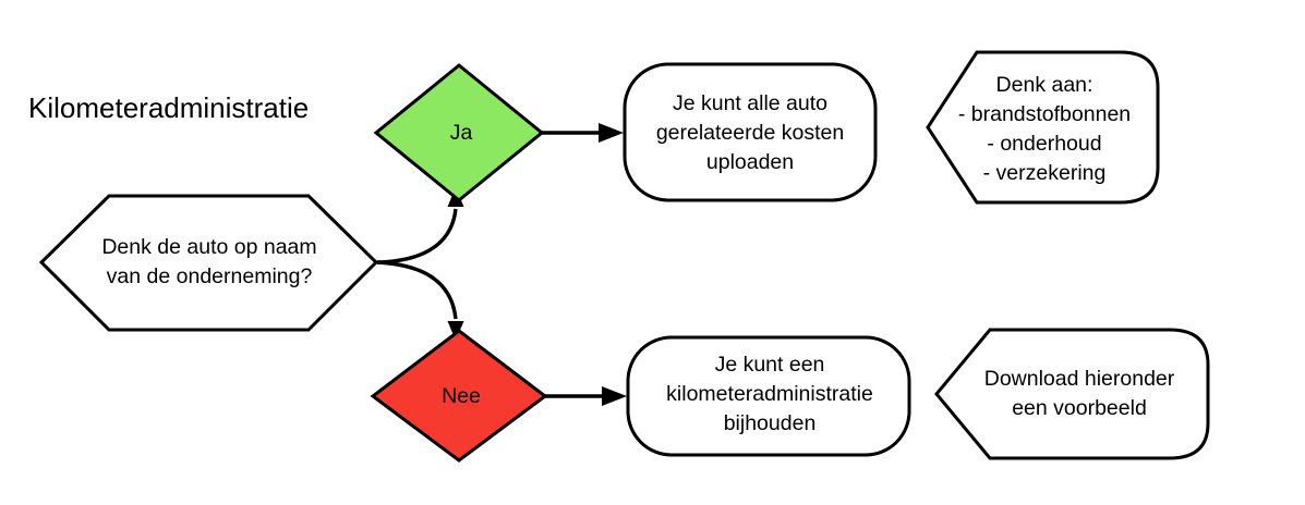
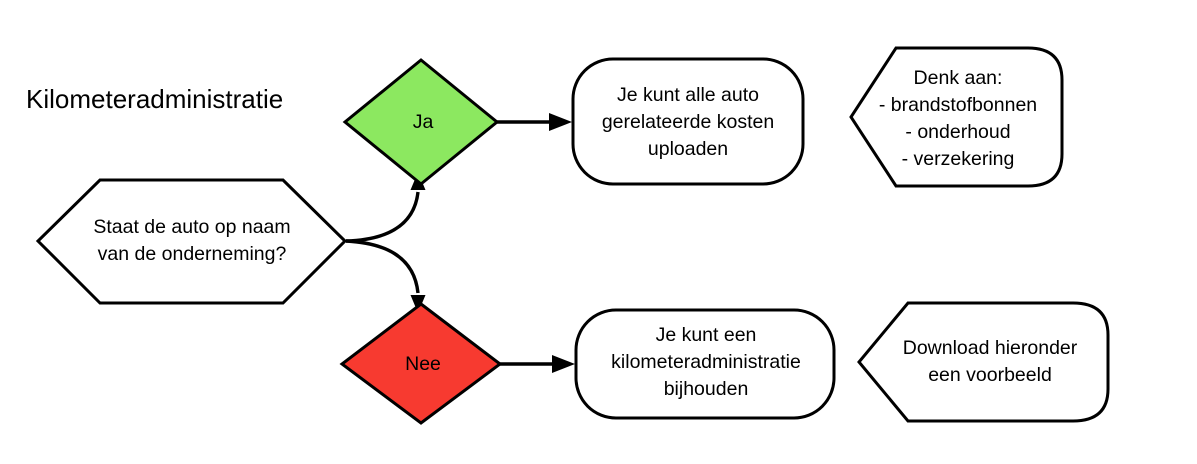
  Kilometeradministratie
- Denk de auto op naam
+ Staat de auto op naam
  van de onderneming?
  Ja
  Nee
  Je kunt alle auto
  gerelateerde kosten
  uploaden
  Denk aan:
  - brandstofbonnen
  - onderhoud
  - verzekering
  Je kunt een
  kilometeradministratie
  bijhouden
  Download hieronder
  een voorbeeld
